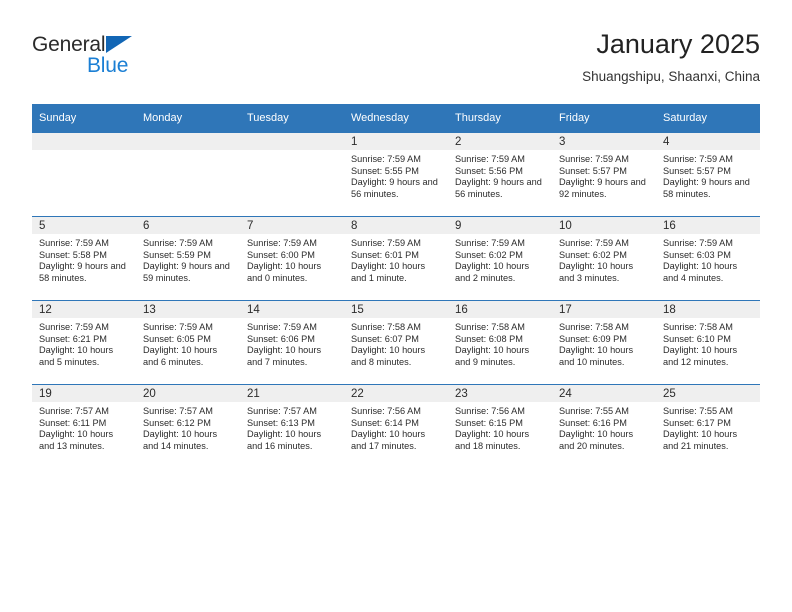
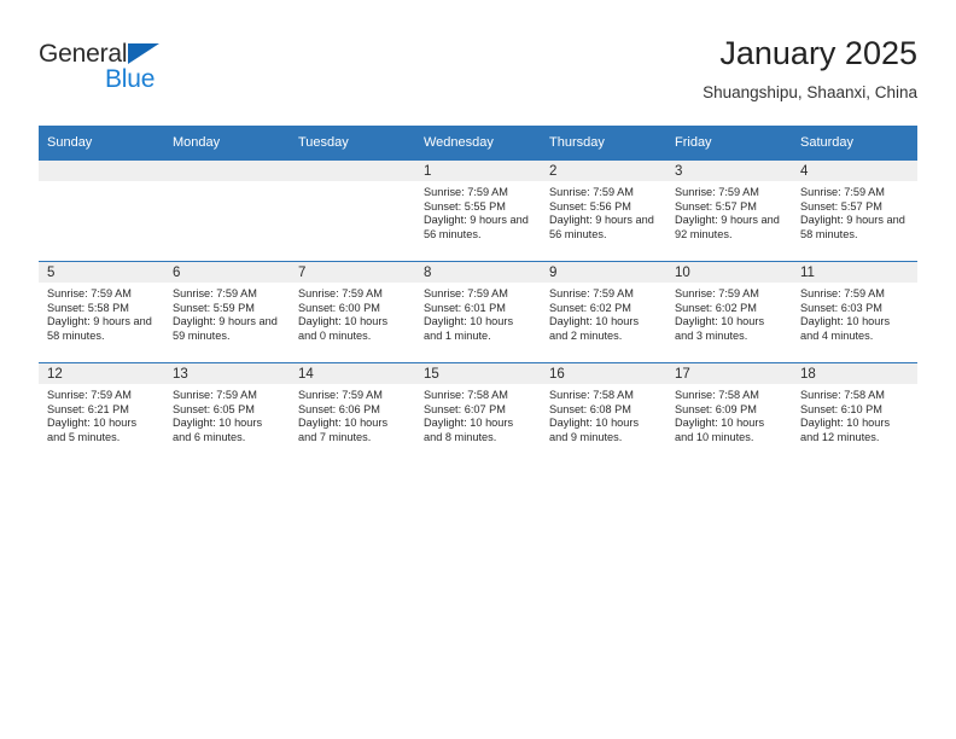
  General
  Blue
  January 2025
  Shuangshipu, Shaanxi, China
  Sunday	Monday	Tuesday	Wednesday	Thursday	Friday	Saturday
  			1Sunrise: 7:59 AMSunset: 5:55 PMDaylight: 9 hours and 56 minutes.	2Sunrise: 7:59 AMSunset: 5:56 PMDaylight: 9 hours and 56 minutes.	3Sunrise: 7:59 AMSunset: 5:57 PMDaylight: 9 hours and 92 minutes.	4Sunrise: 7:59 AMSunset: 5:57 PMDaylight: 9 hours and 58 minutes.
- 5Sunrise: 7:59 AMSunset: 5:58 PMDaylight: 9 hours and 58 minutes.	6Sunrise: 7:59 AMSunset: 5:59 PMDaylight: 9 hours and 59 minutes.	7Sunrise: 7:59 AMSunset: 6:00 PMDaylight: 10 hours and 0 minutes.	8Sunrise: 7:59 AMSunset: 6:01 PMDaylight: 10 hours and 1 minute.	9Sunrise: 7:59 AMSunset: 6:02 PMDaylight: 10 hours and 2 minutes.	10Sunrise: 7:59 AMSunset: 6:02 PMDaylight: 10 hours and 3 minutes.	16Sunrise: 7:59 AMSunset: 6:03 PMDaylight: 10 hours and 4 minutes.
+ 5Sunrise: 7:59 AMSunset: 5:58 PMDaylight: 9 hours and 58 minutes.	6Sunrise: 7:59 AMSunset: 5:59 PMDaylight: 9 hours and 59 minutes.	7Sunrise: 7:59 AMSunset: 6:00 PMDaylight: 10 hours and 0 minutes.	8Sunrise: 7:59 AMSunset: 6:01 PMDaylight: 10 hours and 1 minute.	9Sunrise: 7:59 AMSunset: 6:02 PMDaylight: 10 hours and 2 minutes.	10Sunrise: 7:59 AMSunset: 6:02 PMDaylight: 10 hours and 3 minutes.	11Sunrise: 7:59 AMSunset: 6:03 PMDaylight: 10 hours and 4 minutes.
  12Sunrise: 7:59 AMSunset: 6:21 PMDaylight: 10 hours and 5 minutes.	13Sunrise: 7:59 AMSunset: 6:05 PMDaylight: 10 hours and 6 minutes.	14Sunrise: 7:59 AMSunset: 6:06 PMDaylight: 10 hours and 7 minutes.	15Sunrise: 7:58 AMSunset: 6:07 PMDaylight: 10 hours and 8 minutes.	16Sunrise: 7:58 AMSunset: 6:08 PMDaylight: 10 hours and 9 minutes.	17Sunrise: 7:58 AMSunset: 6:09 PMDaylight: 10 hours and 10 minutes.	18Sunrise: 7:58 AMSunset: 6:10 PMDaylight: 10 hours and 12 minutes.
- 19Sunrise: 7:57 AMSunset: 6:11 PMDaylight: 10 hours and 13 minutes.	20Sunrise: 7:57 AMSunset: 6:12 PMDaylight: 10 hours and 14 minutes.	21Sunrise: 7:57 AMSunset: 6:13 PMDaylight: 10 hours and 16 minutes.	22Sunrise: 7:56 AMSunset: 6:14 PMDaylight: 10 hours and 17 minutes.	23Sunrise: 7:56 AMSunset: 6:15 PMDaylight: 10 hours and 18 minutes.	24Sunrise: 7:55 AMSunset: 6:16 PMDaylight: 10 hours and 20 minutes.	25Sunrise: 7:55 AMSunset: 6:17 PMDaylight: 10 hours and 21 minutes.
